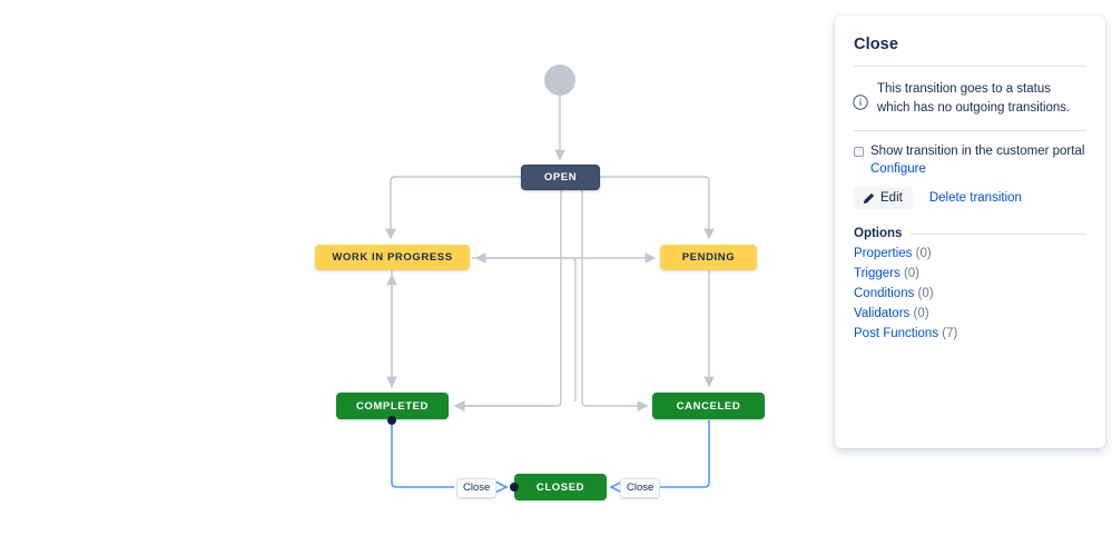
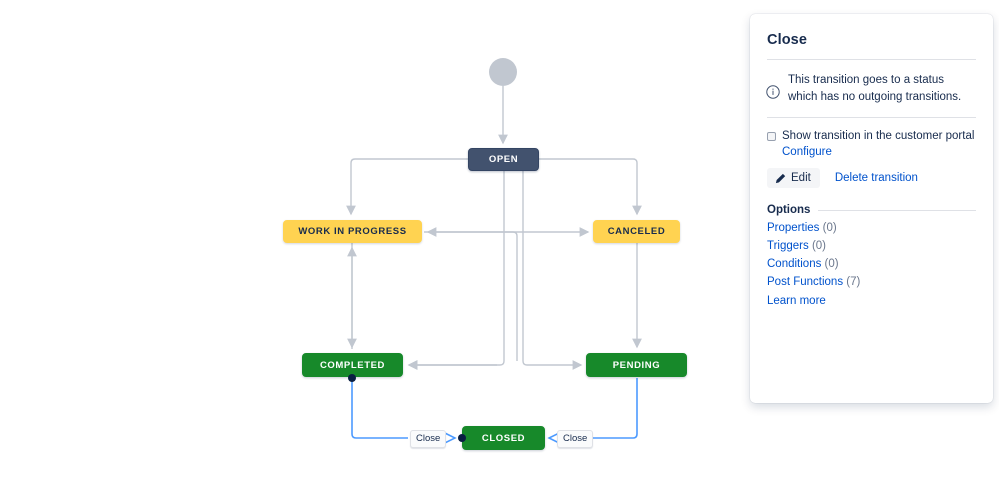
  OPEN
  WORK IN PROGRESS
- PENDING
+ CANCELED
  COMPLETED
- CANCELED
+ PENDING
  CLOSED
  Close
  Close
  Close
  This transition goes to a status which has no outgoing transitions.
  Show transition in the customer portal Configure
  Edit
  Delete transition
  Options
  Properties (0)
  Triggers (0)
  Conditions (0)
- Validators (0)
  Post Functions (7)
+ Learn more
